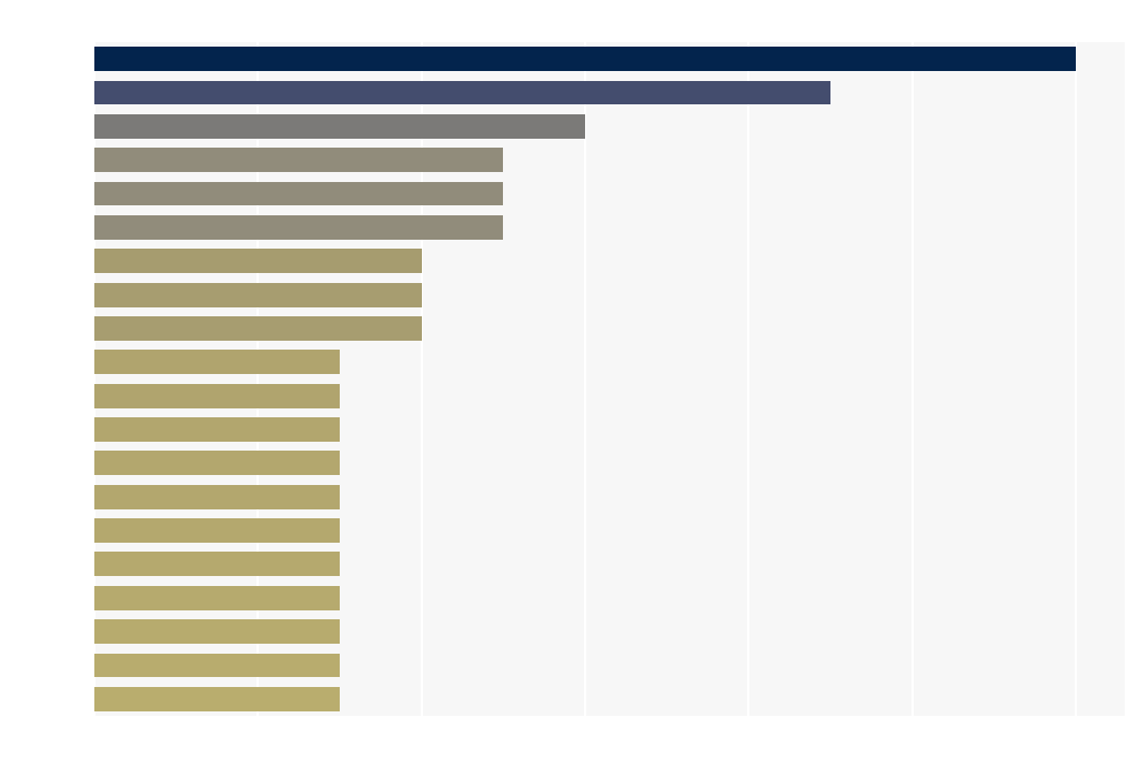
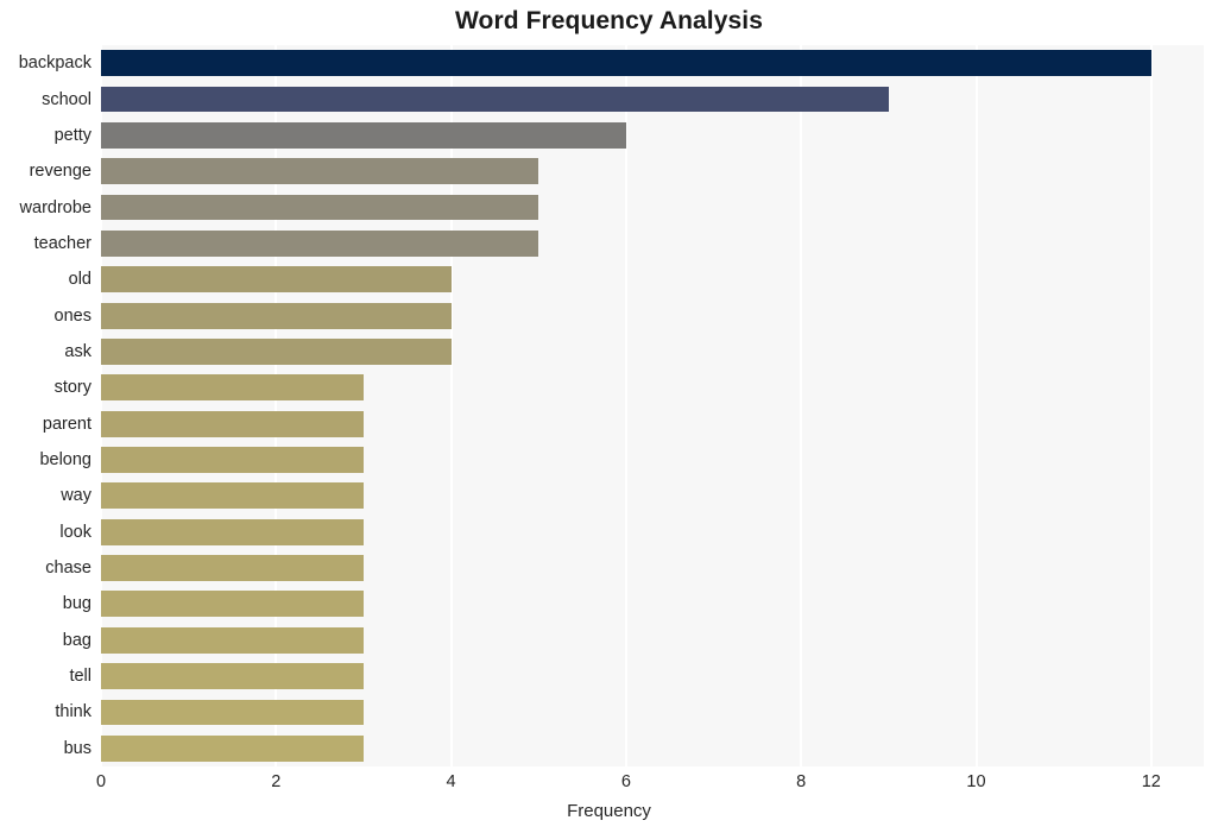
+ Word Frequency Analysis
+ backpack
+ school
+ petty
+ revenge
+ wardrobe
+ teacher
+ old
+ ones
+ ask
+ story
+ parent
+ belong
+ way
+ look
+ chase
+ bug
+ bag
+ tell
+ think
+ bus
+ 0
+ 2
+ 4
+ 6
+ 8
+ 10
+ 12
+ Frequency
